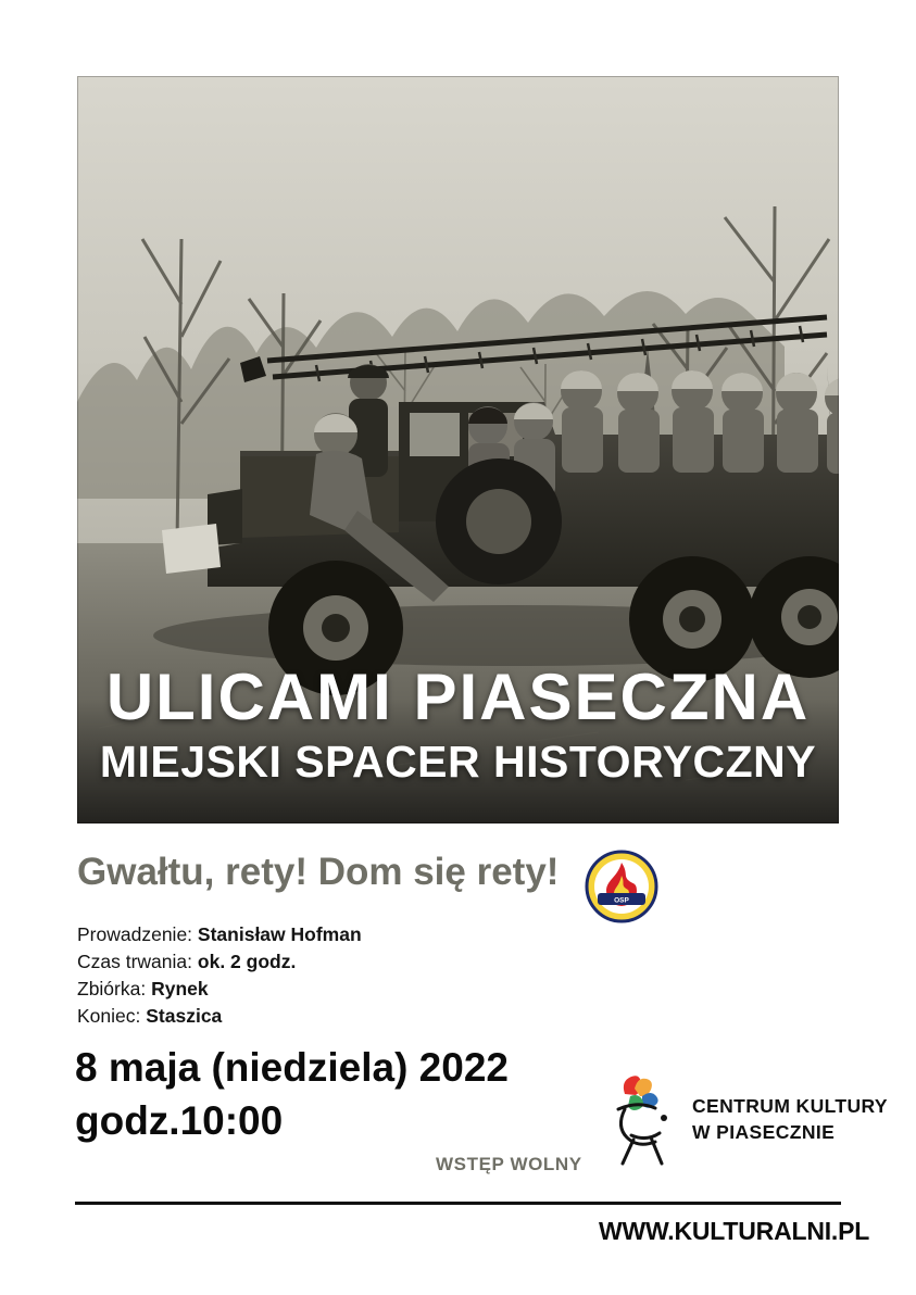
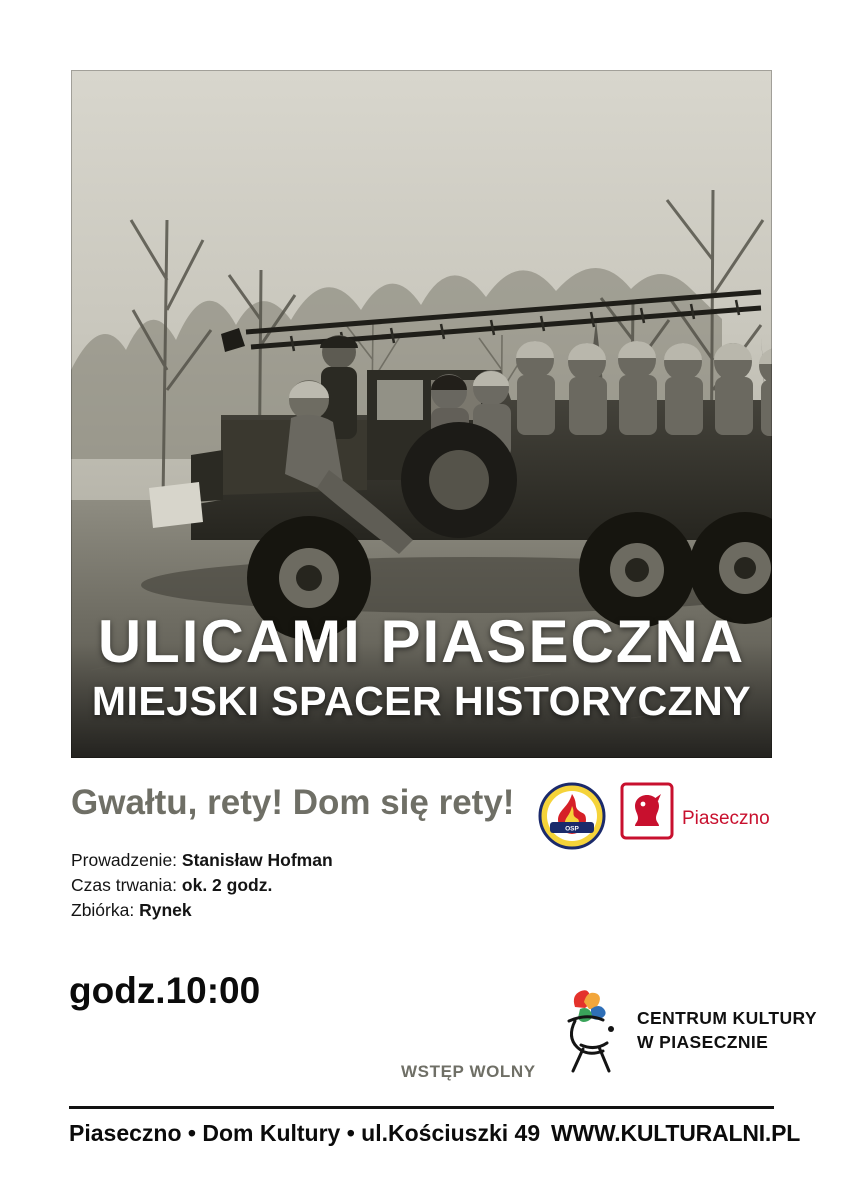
  ULICAMI PIASECZNA
  MIEJSKI SPACER HISTORYCZNY
  Gwałtu, rety! Dom się rety!
  Prowadzenie: Stanisław Hofman
  Czas trwania: ok. 2 godz.
  Zbiórka: Rynek
- Koniec: Staszica
- 8 maja (niedziela) 2022
  godz.10:00
  WSTĘP WOLNY
+ Piaseczno • Dom Kultury • ul.Kościuszki 49
  WWW.KULTURALNI.PL
+ Piaseczno
  CENTRUM KULTURY
  W PIASECZNIE
